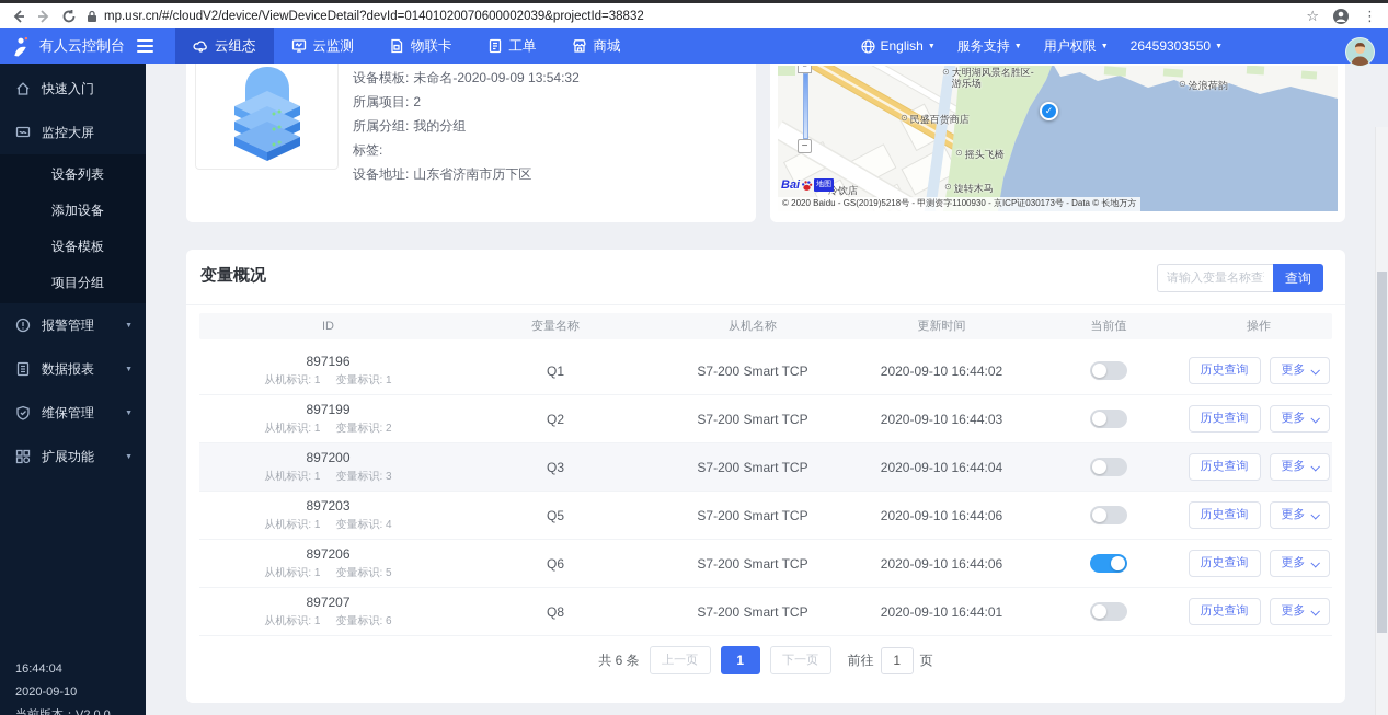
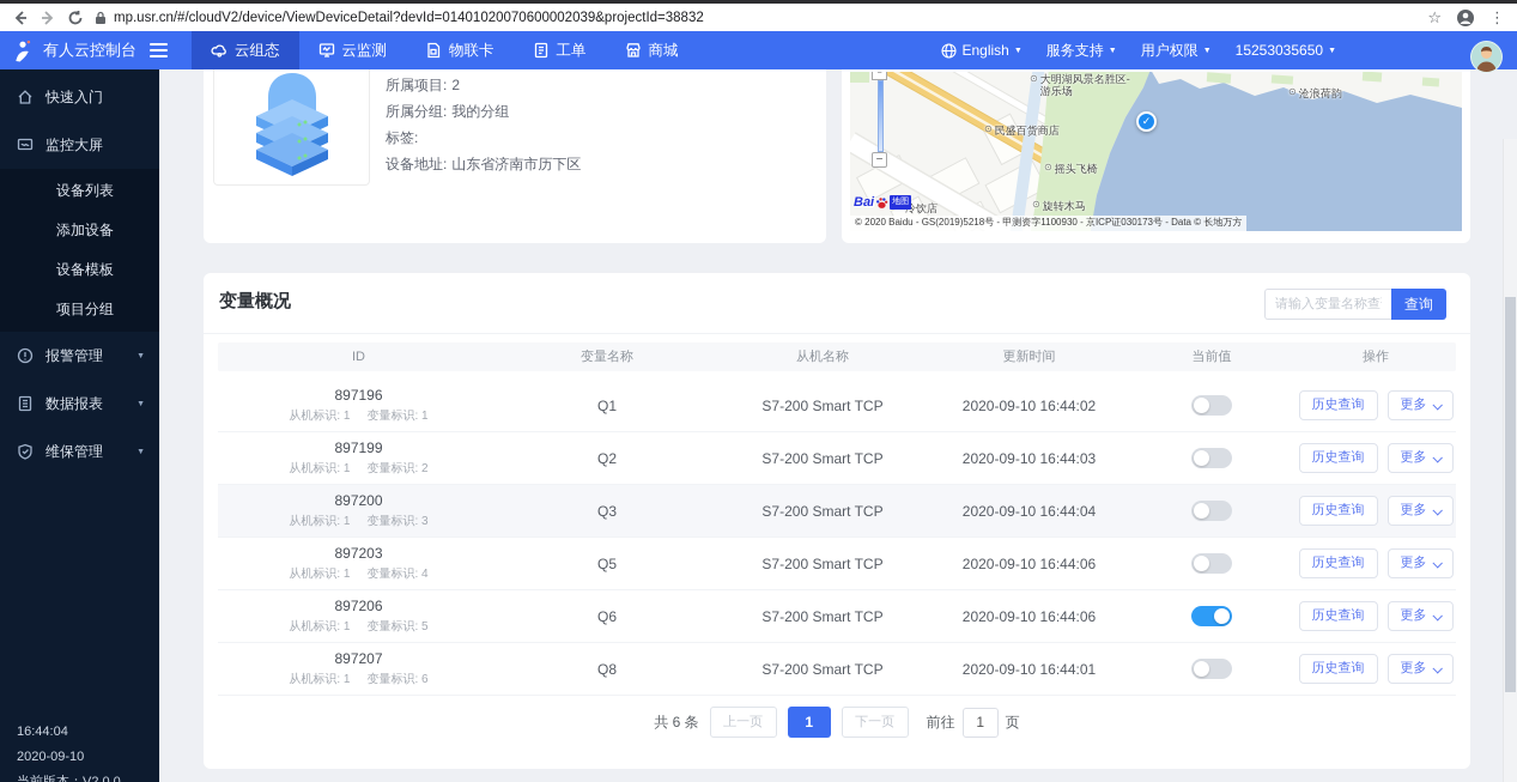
  mp.usr.cn/#/cloudV2/device/ViewDeviceDetail?devId=01401020070600002039&projectId=38832
  ☆
  ⋮
  有人云控制台
  云组态
  云监测
  物联卡
  工单
  商城
  English
  服务支持
  用户权限
- 26459303550
+ 15253035650
  快速入门
  监控大屏
  设备列表
  添加设备
  设备模板
  项目分组
  报警管理
  数据报表
  维保管理
- 扩展功能
  16:44:04
  2020-09-10
- 设备模板: 未命名-2020-09-09 13:54:32
  所属项目: 2
  所属分组: 我的分组
  标签:
  设备地址: 山东省济南市历下区
  ⊙
  大明湖风景名胜区-游乐场
  ⊙
  沧浪荷韵
  ⊙
  民盛百货商店
  ⊙
  摇头飞椅
  ⊙
  旋转木马
  ✓
  −
  Bai
  © 2020 Baidu - GS(2019)5218号 - 甲测资字1100930 - 京ICP证030173号 - Data © 长地万方
  变量概况
  请输入变量名称查
  查询
  ID
  变量名称
  从机名称
  更新时间
  当前值
  操作
  897196
  从机标识: 1
  变量标识: 1
  Q1
  S7-200 Smart TCP
  2020-09-10 16:44:02
  历史查询
  更多
  897199
  从机标识: 1
  变量标识: 2
  Q2
  S7-200 Smart TCP
  2020-09-10 16:44:03
  历史查询
  更多
  897200
  从机标识: 1
  变量标识: 3
  Q3
  S7-200 Smart TCP
  2020-09-10 16:44:04
  历史查询
  更多
  897203
  从机标识: 1
  变量标识: 4
  Q5
  S7-200 Smart TCP
  2020-09-10 16:44:06
  历史查询
  更多
  897206
  从机标识: 1
  变量标识: 5
  Q6
  S7-200 Smart TCP
  2020-09-10 16:44:06
  历史查询
  更多
  897207
  从机标识: 1
  变量标识: 6
  Q8
  S7-200 Smart TCP
  2020-09-10 16:44:01
  历史查询
  更多
  共 6 条
  上一页
  1
  下一页
  前往
  1
  页
